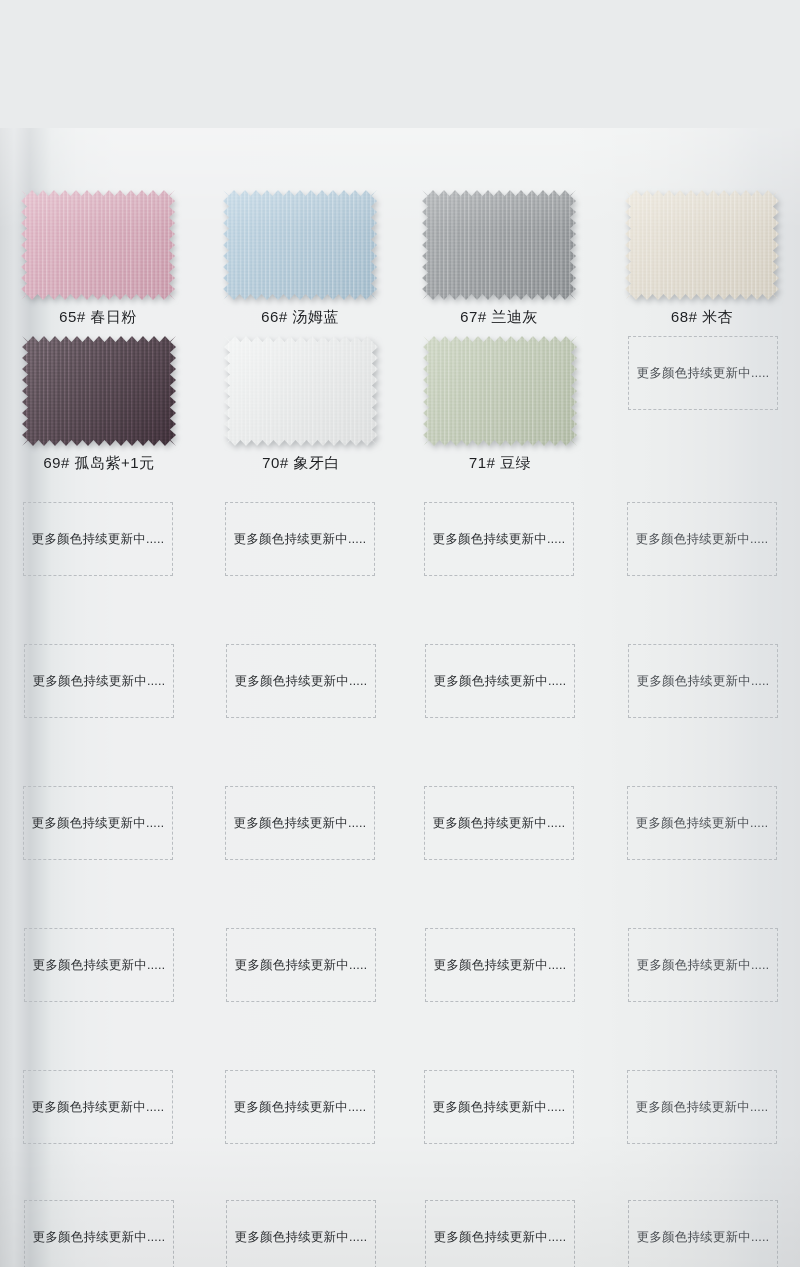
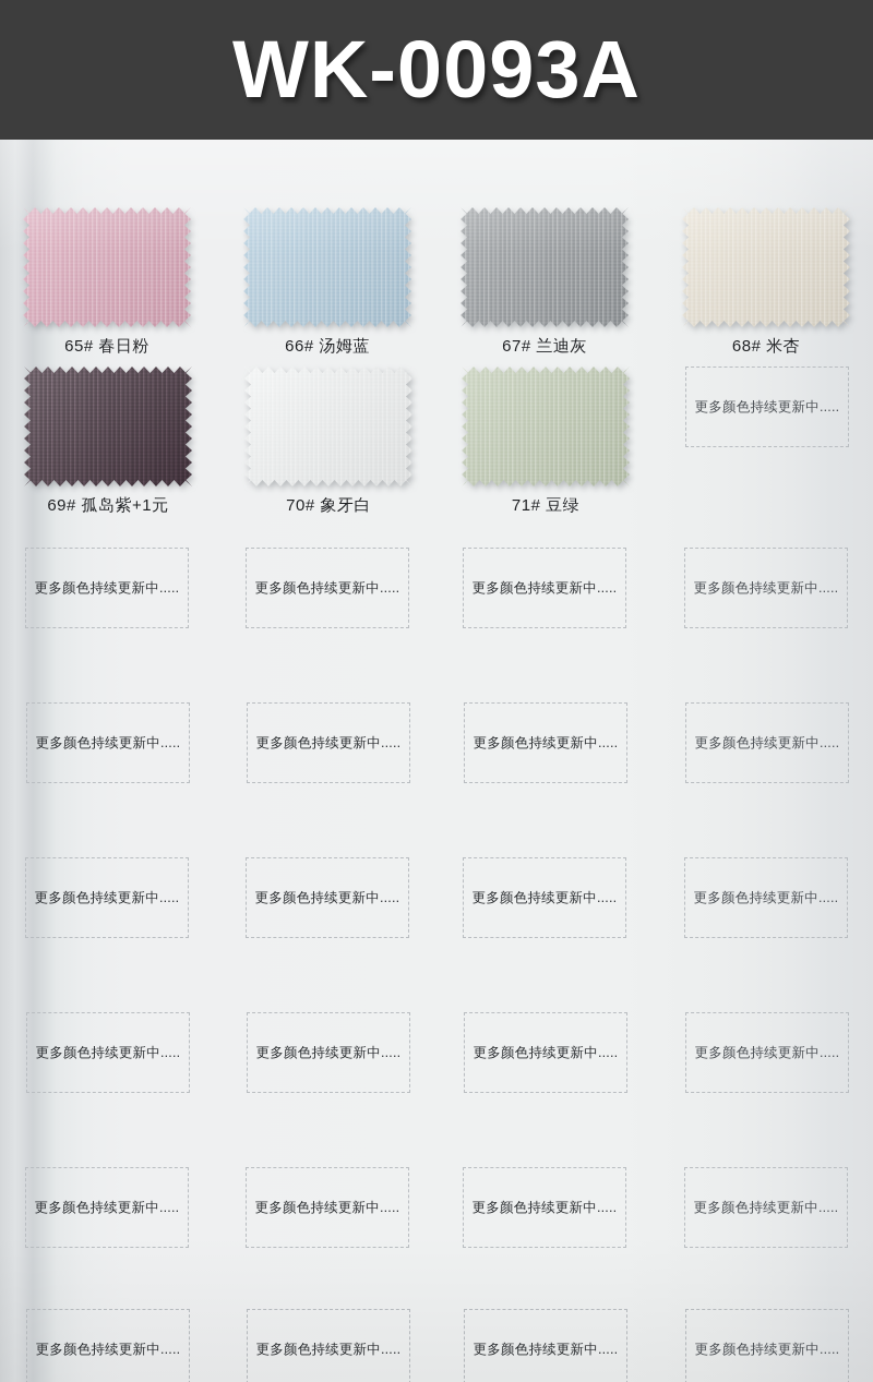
+ WK-0093A
